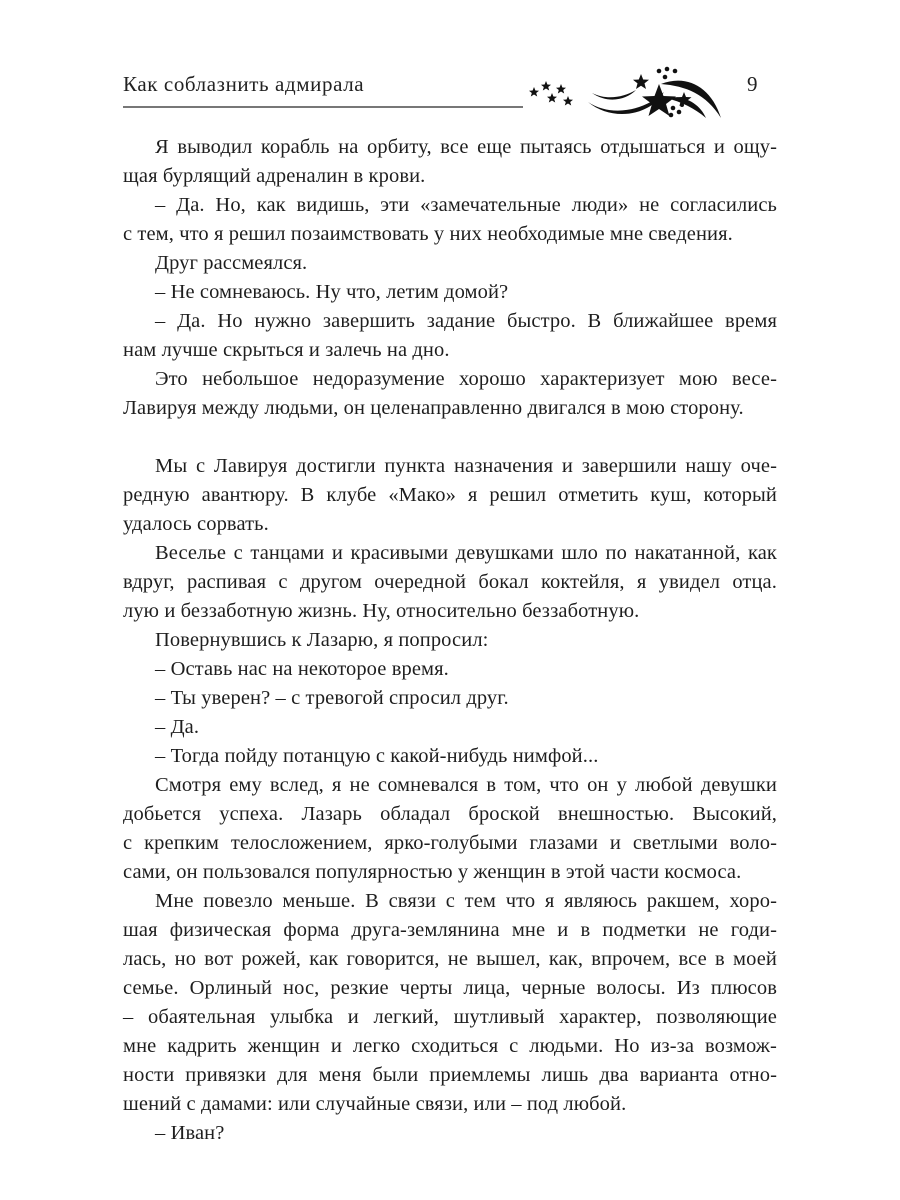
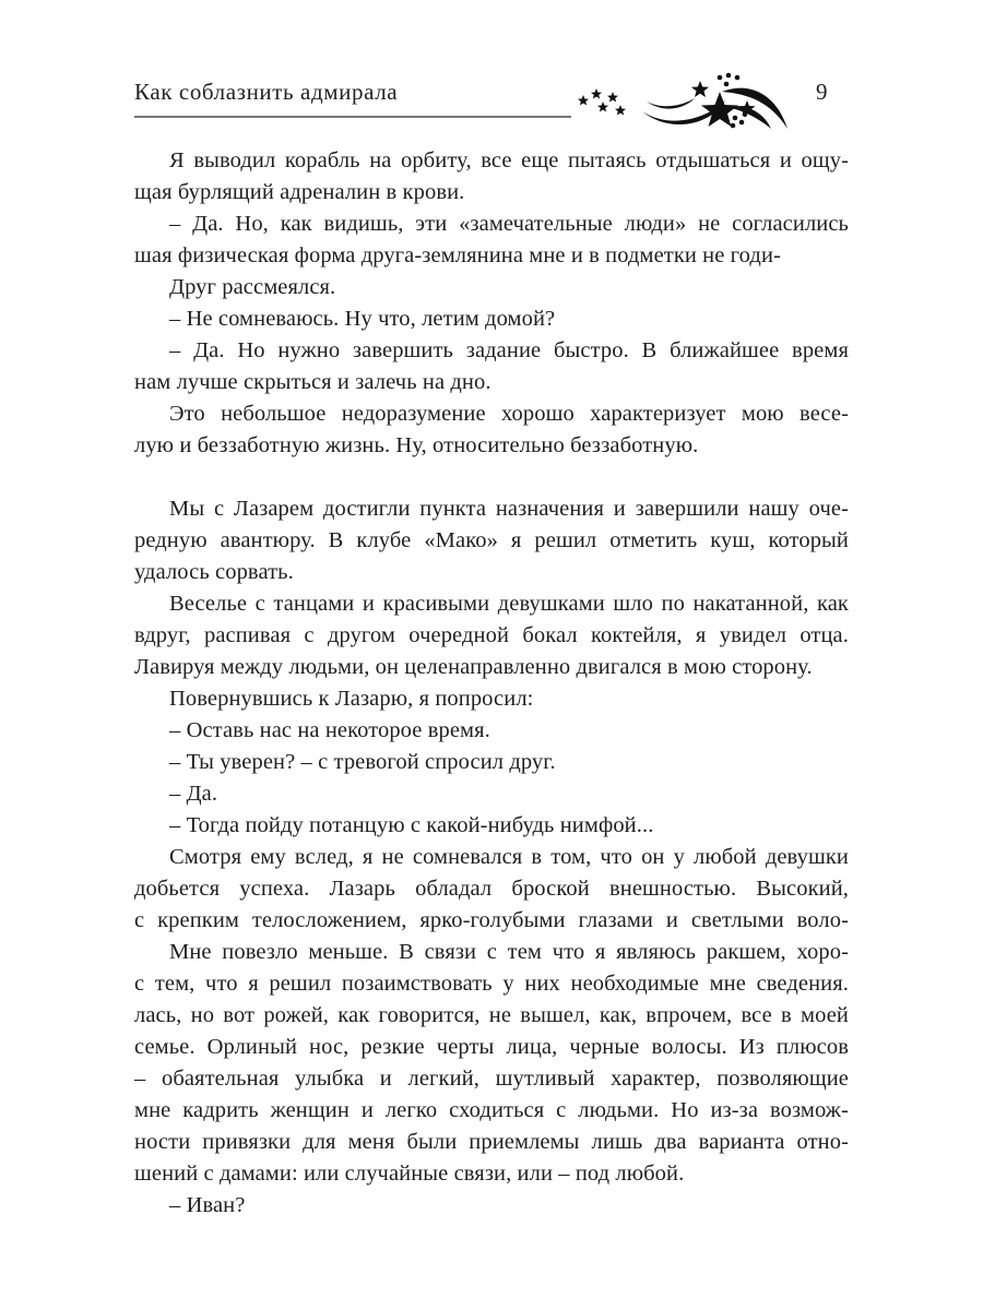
  Как соблазнить адмирала
  9
  Я выводил корабль на орбиту, все еще пытаясь отдышаться и ощу-
  щая бурлящий адреналин в крови.
  – Да. Но, как видишь, эти «замечательные люди» не согласились
- с тем, что я решил позаимствовать у них необходимые мне сведения.
+ шая физическая форма друга-землянина мне и в подметки не годи-
  Друг рассмеялся.
  – Не сомневаюсь. Ну что, летим домой?
  – Да. Но нужно завершить задание быстро. В ближайшее время
  нам лучше скрыться и залечь на дно.
  Это небольшое недоразумение хорошо характеризует мою весе-
- Лавируя между людьми, он целенаправленно двигался в мою сторону.
+ лую и беззаботную жизнь. Ну, относительно беззаботную.
- Мы с Лавируя достигли пункта назначения и завершили нашу оче-
+ Мы с Лазарем достигли пункта назначения и завершили нашу оче-
  редную авантюру. В клубе «Мако» я решил отметить куш, который
  удалось сорвать.
  Веселье с танцами и красивыми девушками шло по накатанной, как
  вдруг, распивая с другом очередной бокал коктейля, я увидел отца.
- лую и беззаботную жизнь. Ну, относительно беззаботную.
+ Лавируя между людьми, он целенаправленно двигался в мою сторону.
  Повернувшись к Лазарю, я попросил:
  – Оставь нас на некоторое время.
  – Ты уверен? – с тревогой спросил друг.
  – Да.
  – Тогда пойду потанцую с какой-нибудь нимфой...
  Смотря ему вслед, я не сомневался в том, что он у любой девушки
  добьется успеха. Лазарь обладал броской внешностью. Высокий,
  с крепким телосложением, ярко-голубыми глазами и светлыми воло-
- сами, он пользовался популярностью у женщин в этой части космоса.
  Мне повезло меньше. В связи с тем что я являюсь ракшем, хоро-
- шая физическая форма друга-землянина мне и в подметки не годи-
+ с тем, что я решил позаимствовать у них необходимые мне сведения.
  лась, но вот рожей, как говорится, не вышел, как, впрочем, все в моей
  семье. Орлиный нос, резкие черты лица, черные волосы. Из плюсов
  – обаятельная улыбка и легкий, шутливый характер, позволяющие
  мне кадрить женщин и легко сходиться с людьми. Но из-за возмож-
  ности привязки для меня были приемлемы лишь два варианта отно-
  шений с дамами: или случайные связи, или – под любой.
  – Иван?
